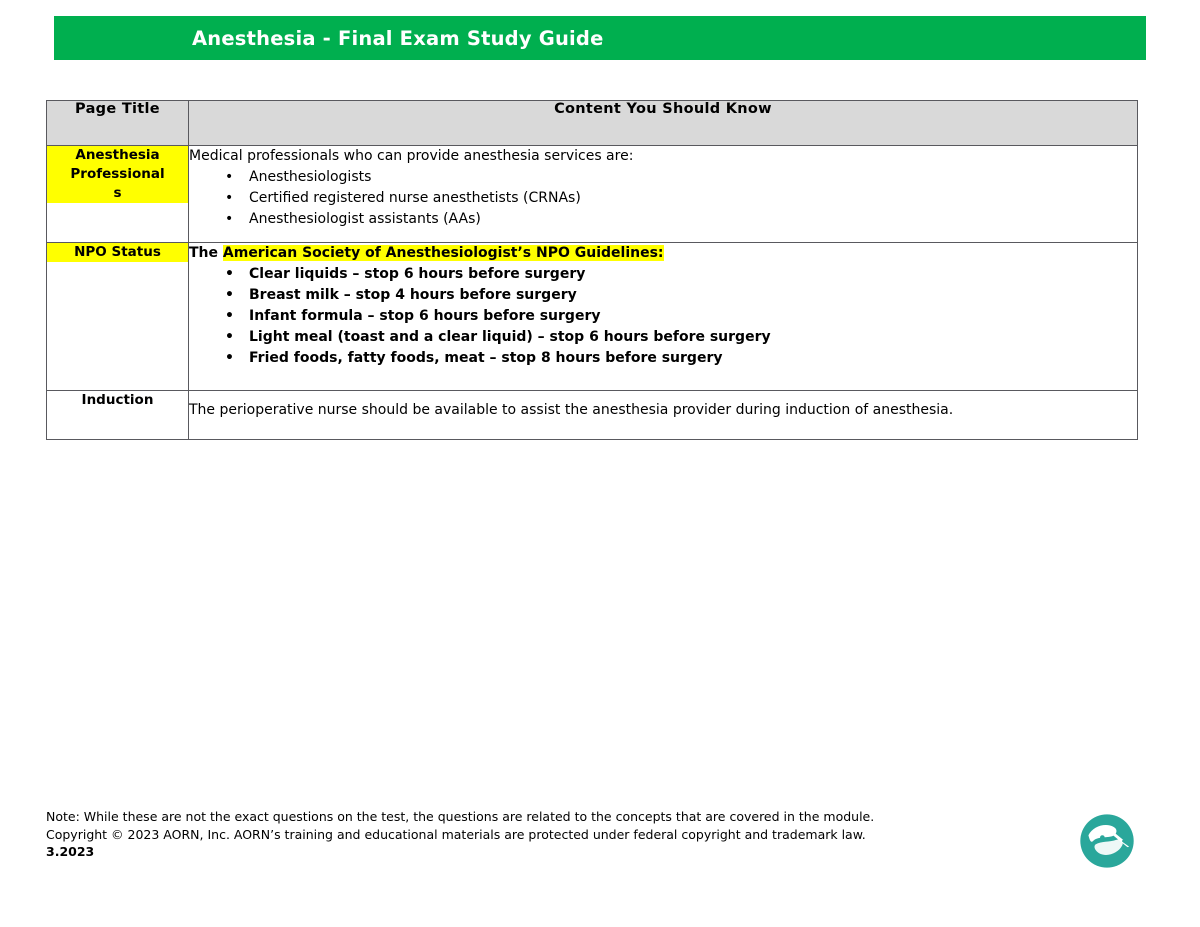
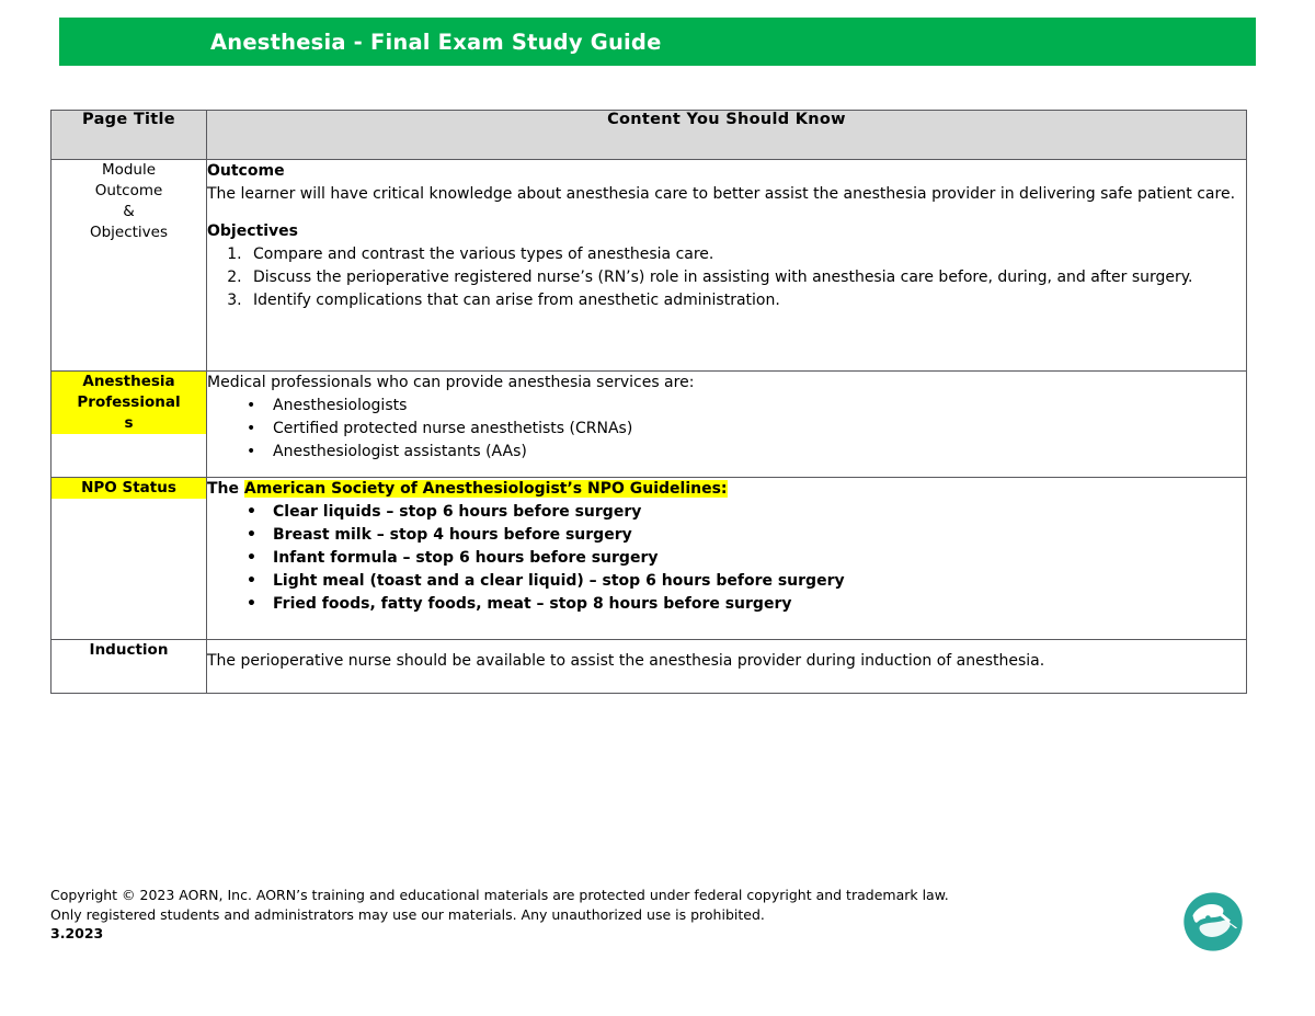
  Anesthesia - Final Exam Study Guide
  Page Title	Content You Should Know
+ Module Outcome & Objectives	Outcome The learner will have critical knowledge about anesthesia care to better assist the anesthesia provider in delivering safe patient care. Objectives Compare and contrast the various types of anesthesia care. Discuss the perioperative registered nurse’s (RN’s) role in assisting with anesthesia care before, during, and after surgery. Identify complications that can arise from anesthetic administration.
- Anesthesia Professional s	Medical professionals who can provide anesthesia services are: Anesthesiologists Certified registered nurse anesthetists (CRNAs) Anesthesiologist assistants (AAs)
+ Anesthesia Professional s	Medical professionals who can provide anesthesia services are: Anesthesiologists Certified protected nurse anesthetists (CRNAs) Anesthesiologist assistants (AAs)
  NPO Status	The American Society of Anesthesiologist’s NPO Guidelines: Clear liquids – stop 6 hours before surgery Breast milk – stop 4 hours before surgery Infant formula – stop 6 hours before surgery Light meal (toast and a clear liquid) – stop 6 hours before surgery Fried foods, fatty foods, meat – stop 8 hours before surgery
  Induction	The perioperative nurse should be available to assist the anesthesia provider during induction of anesthesia.
- Note: While these are not the exact questions on the test, the questions are related to the concepts that are covered in the module.
  Copyright © 2023 AORN, Inc. AORN’s training and educational materials are protected under federal copyright and trademark law.
+ Only registered students and administrators may use our materials. Any unauthorized use is prohibited.
  3.2023
